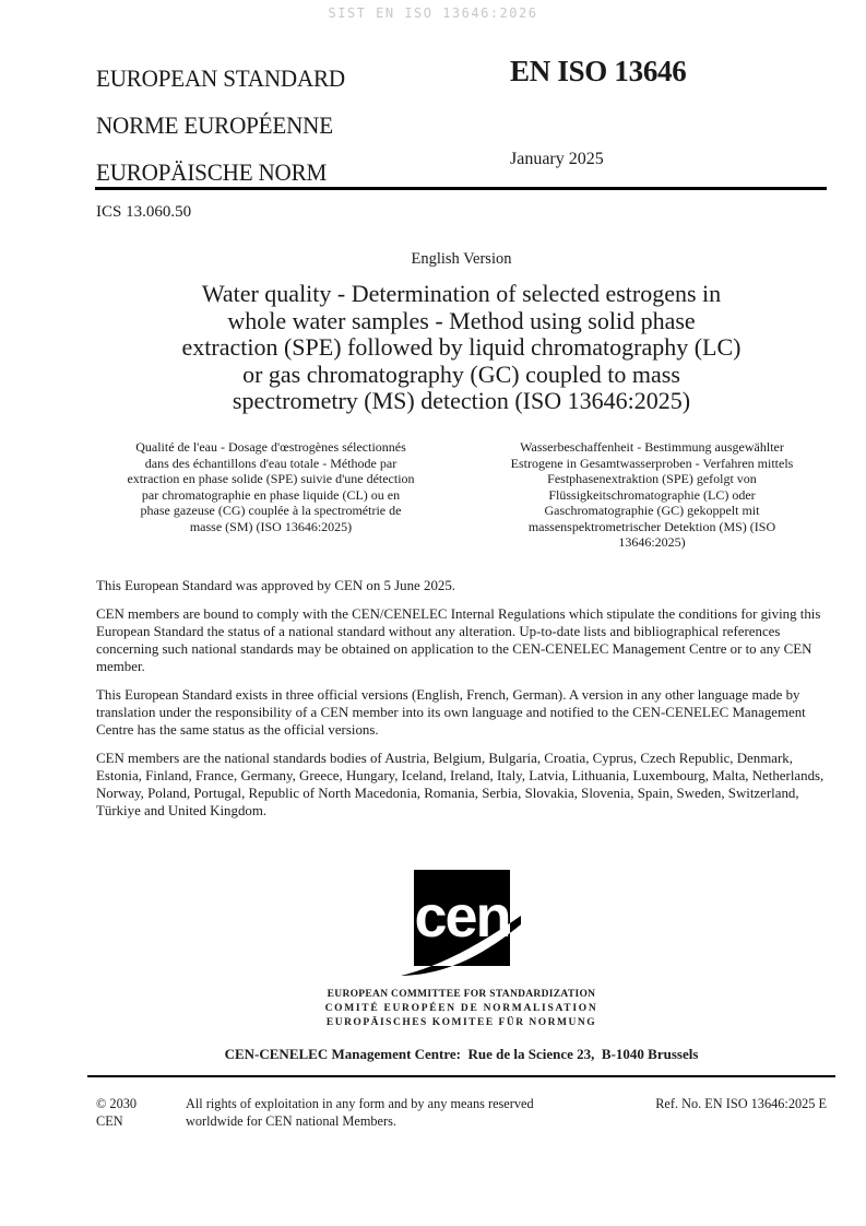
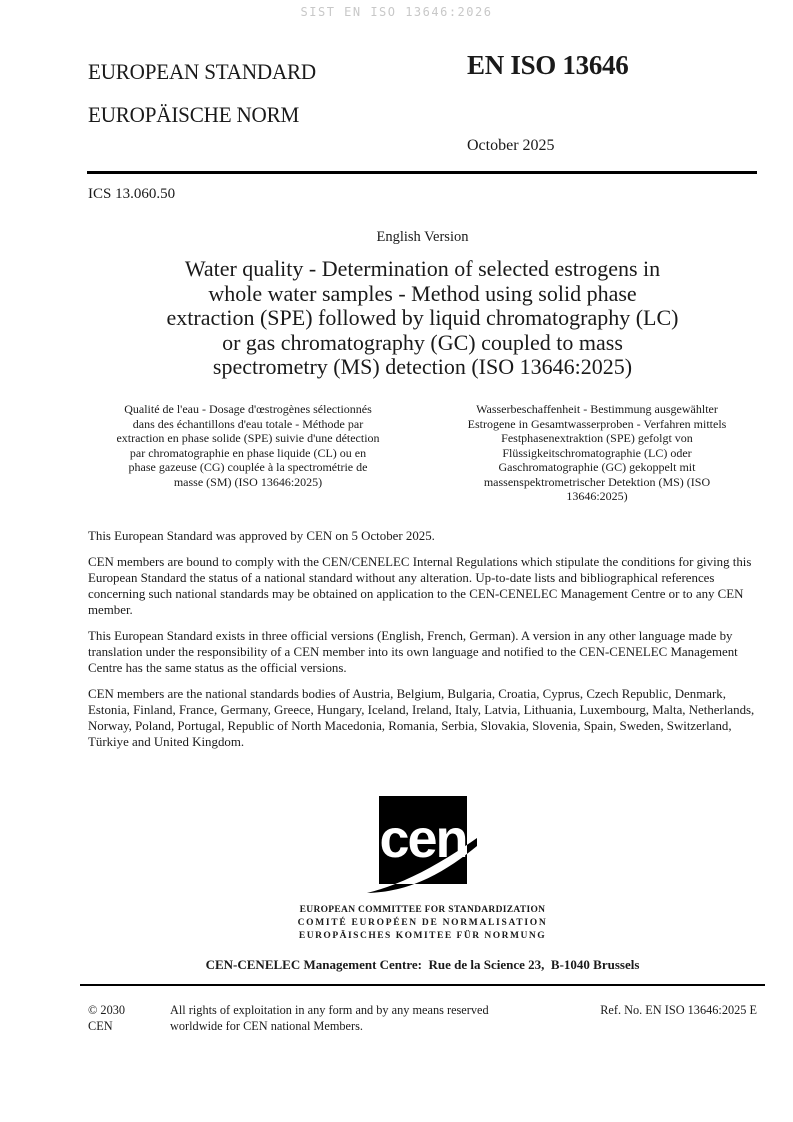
  SIST EN ISO 13646:2026
  EUROPEAN STANDARD
- NORME EUROPÉENNE
  EUROPÄISCHE NORM
  EN ISO 13646
- January 2025
+ October 2025
  ICS 13.060.50
  English Version
  Water quality - Determination of selected estrogens in
  whole water samples - Method using solid phase
  extraction (SPE) followed by liquid chromatography (LC)
  or gas chromatography (GC) coupled to mass
  spectrometry (MS) detection (ISO 13646:2025)
  Qualité de l'eau - Dosage d'œstrogènes sélectionnés
  dans des échantillons d'eau totale - Méthode par
  extraction en phase solide (SPE) suivie d'une détection
  par chromatographie en phase liquide (CL) ou en
  phase gazeuse (CG) couplée à la spectrométrie de
  masse (SM) (ISO 13646:2025)
  Wasserbeschaffenheit - Bestimmung ausgewählter
  Estrogene in Gesamtwasserproben - Verfahren mittels
  Festphasenextraktion (SPE) gefolgt von
  Flüssigkeitschromatographie (LC) oder
  Gaschromatographie (GC) gekoppelt mit
  massenspektrometrischer Detektion (MS) (ISO
  13646:2025)
- This European Standard was approved by CEN on 5 June 2025.
+ This European Standard was approved by CEN on 5 October 2025.
  CEN members are bound to comply with the CEN/CENELEC Internal Regulations which stipulate the conditions for giving this European Standard the status of a national standard without any alteration. Up-to-date lists and bibliographical references concerning such national standards may be obtained on application to the CEN-CENELEC Management Centre or to any CEN member.
  This European Standard exists in three official versions (English, French, German). A version in any other language made by translation under the responsibility of a CEN member into its own language and notified to the CEN-CENELEC Management Centre has the same status as the official versions.
  CEN members are the national standards bodies of Austria, Belgium, Bulgaria, Croatia, Cyprus, Czech Republic, Denmark, Estonia, Finland, France, Germany, Greece, Hungary, Iceland, Ireland, Italy, Latvia, Lithuania, Luxembourg, Malta, Netherlands, Norway, Poland, Portugal, Republic of North Macedonia, Romania, Serbia, Slovakia, Slovenia, Spain, Sweden, Switzerland, Türkiye and United Kingdom.
  cen
  EUROPEAN COMMITTEE FOR STANDARDIZATION
  COMITÉ EUROPÉEN DE NORMALISATION
  EUROPÄISCHES KOMITEE FÜR NORMUNG
  CEN-CENELEC Management Centre: Rue de la Science 23, B-1040 Brussels
  © 2030 CEN
  All rights of exploitation in any form and by any means reserved
  worldwide for CEN national Members.
  Ref. No. EN ISO 13646:2025 E
